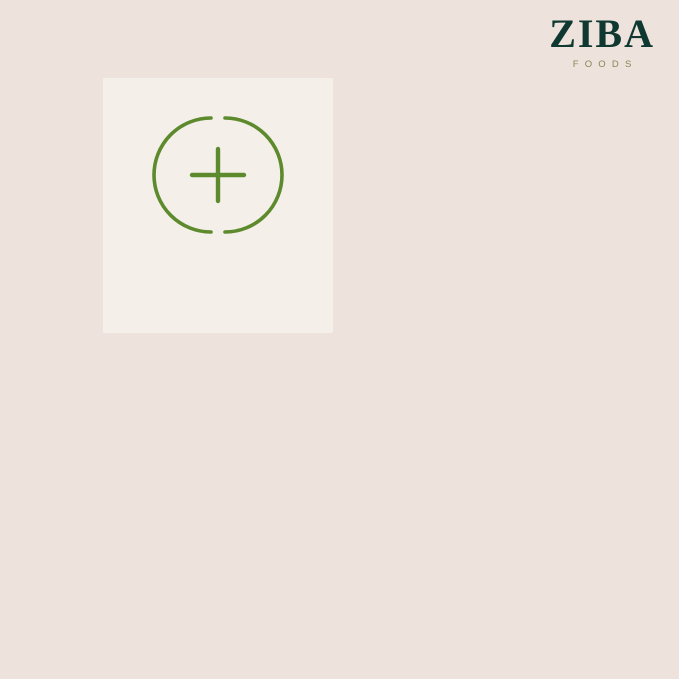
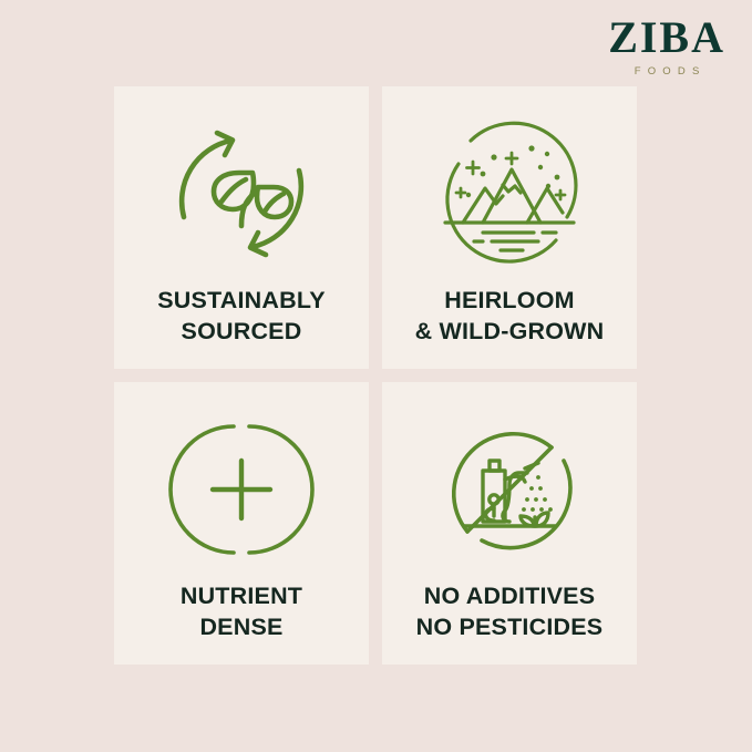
  ZIBA
  FOODS
+ SUSTAINABLY
+ SOURCED
+ HEIRLOOM
+ & WILD-GROWN
+ NUTRIENT
+ DENSE
+ NO ADDITIVES
+ NO PESTICIDES
